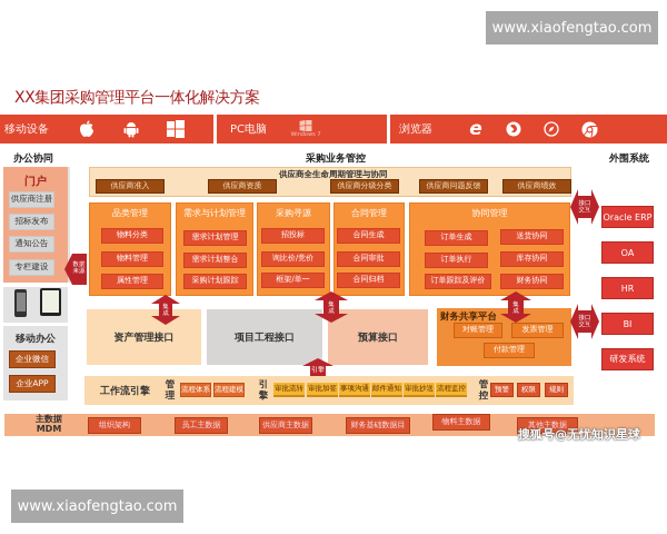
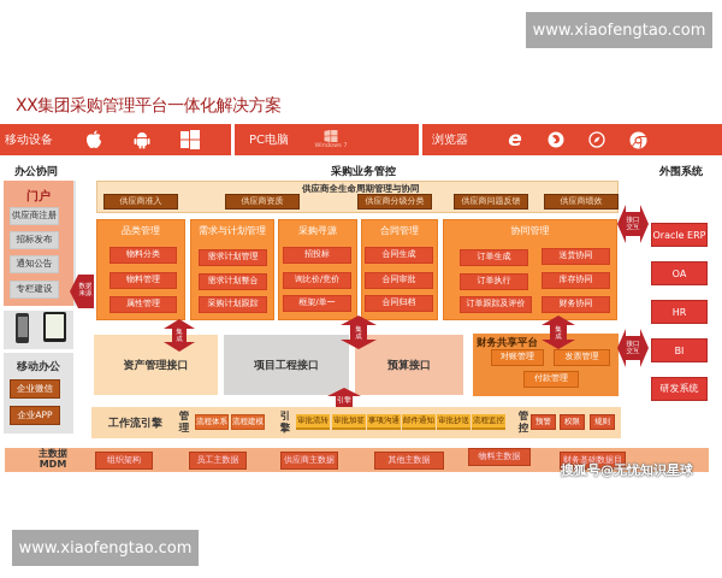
  www.xiaofengtao.com
  XX集团采购管理平台一体化解决方案
  移动设备
  PC电脑
  浏览器
  e
  办公协同
  采购业务管控
  外围系统
  门户
  供应商注册
  招标发布
  通知公告
  专栏建设
  移动办公
  企业微信
  企业APP
  供应商全生命周期管理与协同
  供应商准入
  供应商资质
  供应商分级分类
  供应商问题反馈
  供应商绩效
  品类管理
  物料分类
  物料管理
  属性管理
  需求与计划管理
  需求计划管理
  需求计划整合
  采购计划跟踪
  采购寻源
  招投标
  询比价/竞价
  框架/单一
  合同管理
  合同生成
  合同审批
  合同归档
  协同管理
  订单生成
  送货协同
  订单执行
  库存协同
  订单跟踪及评价
  财务协同
  资产管理接口
  项目工程接口
  预算接口
  财务共享平台
  对账管理
  发票管理
  付款管理
  Oracle ERP
  OA
  HR
  BI
  研发系统
  工作流引擎
  管理
  流程体系
  流程建模
  引擎
  审批流转
  审批加签
  事项沟通
  邮件通知
  审批抄送
  流程监控
  管控
  预警
  权限
  规则
  主数据
  MDM
  组织架构
  员工主数据
  供应商主数据
- 财务基础数据目
+ 其他主数据
  物料主数据
- 其他主数据
+ 财务基础数据目
  搜狐号@无忧知识星球
  www.xiaofengtao.com
